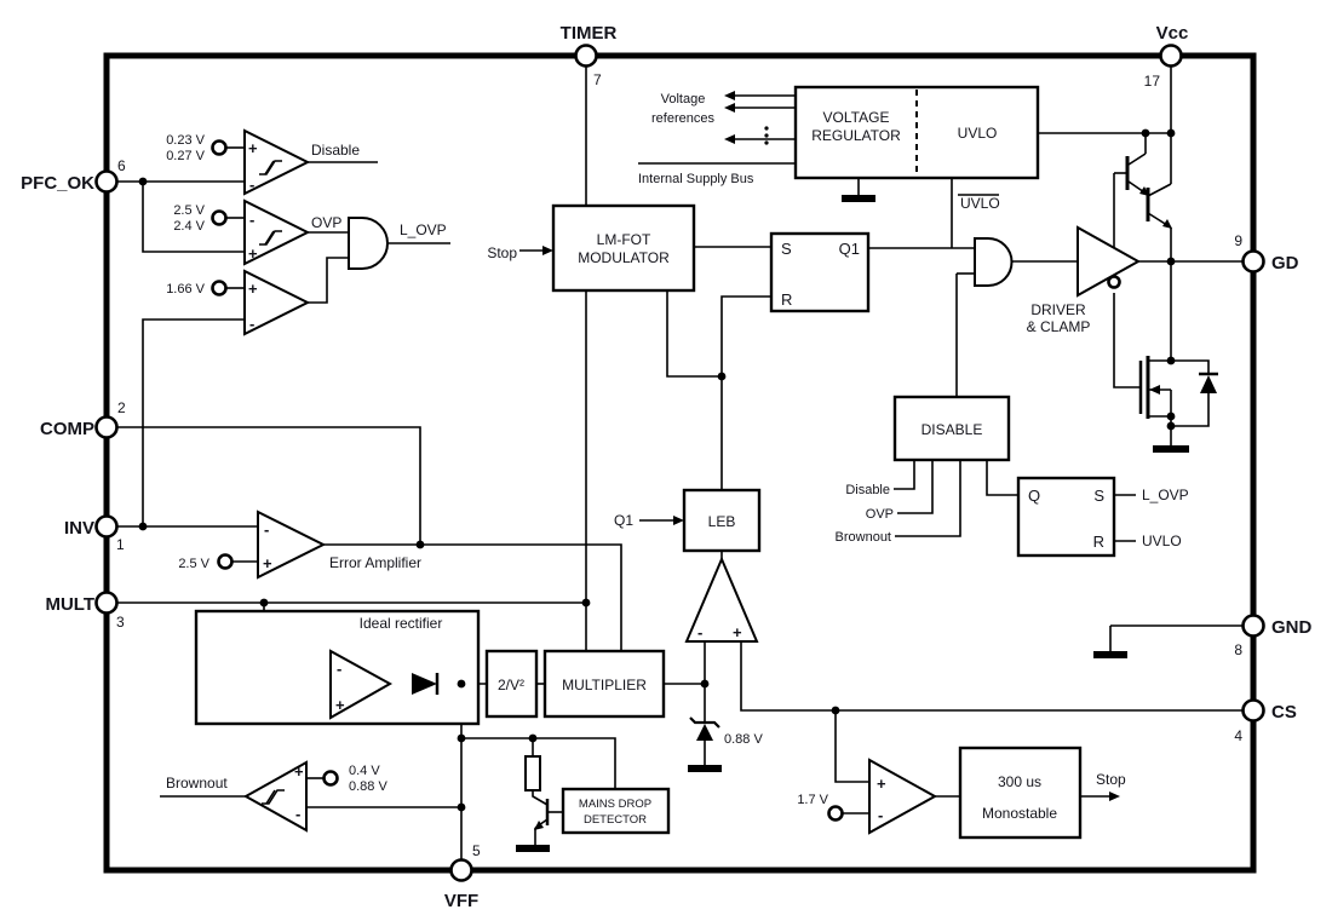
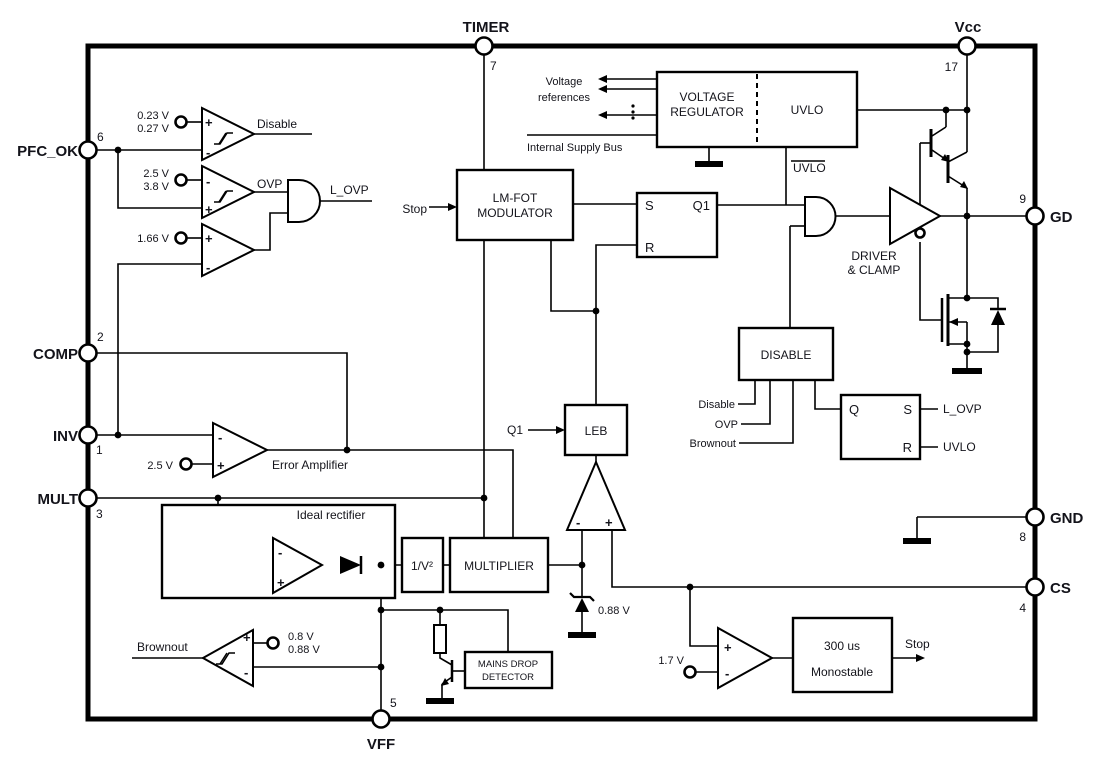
  TIMER
  7
  Vcc
  17
  PFC_OK
  6
  COMP
  2
  INV
  1
  MULT
  3
  GD
  9
  GND
  8
  CS
  4
  VFF
  5
  VOLTAGE
  REGULATOR
  UVLO
  LM-FOT
  MODULATOR
  S
  Q1
  R
  DRIVER
  & CLAMP
  DISABLE
  Q
  S
  R
  LEB
  MULTIPLIER
- 2/V²
+ 1/V²
  Ideal rectifier
  MAINS DROP
  DETECTOR
  300 us
  Monostable
  Error Amplifier
  Disable
  OVP
  L_OVP
  Stop
  Q1
  UVLO
  Voltage
  references
  Internal Supply Bus
  Disable
  OVP
  Brownout
  L_OVP
  UVLO
  Brownout
  Stop
  0.23 V
  0.27 V
  2.5 V
- 2.4 V
+ 3.8 V
  1.66 V
  2.5 V
  0.88 V
- 0.4 V
+ 0.8 V
  0.88 V
  1.7 V
  +
  -
  -
  +
  +
  -
  -
  +
  -
  +
  -
  +
  +
  -
  +
  -
